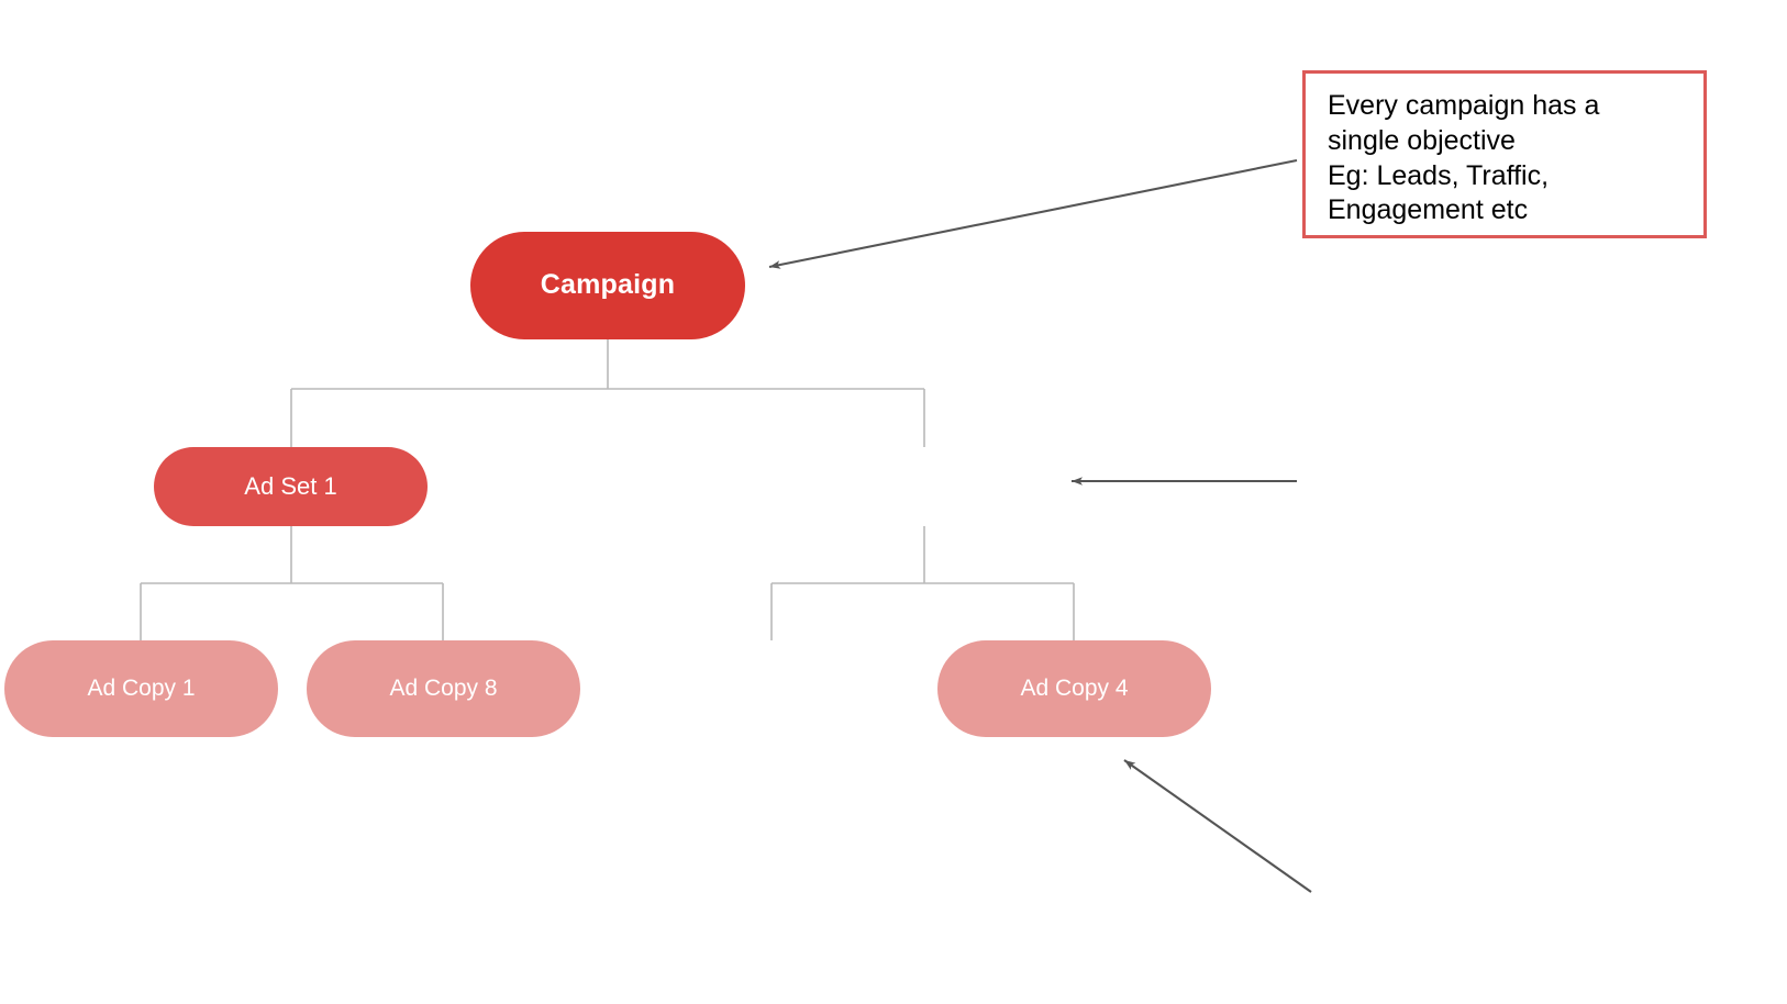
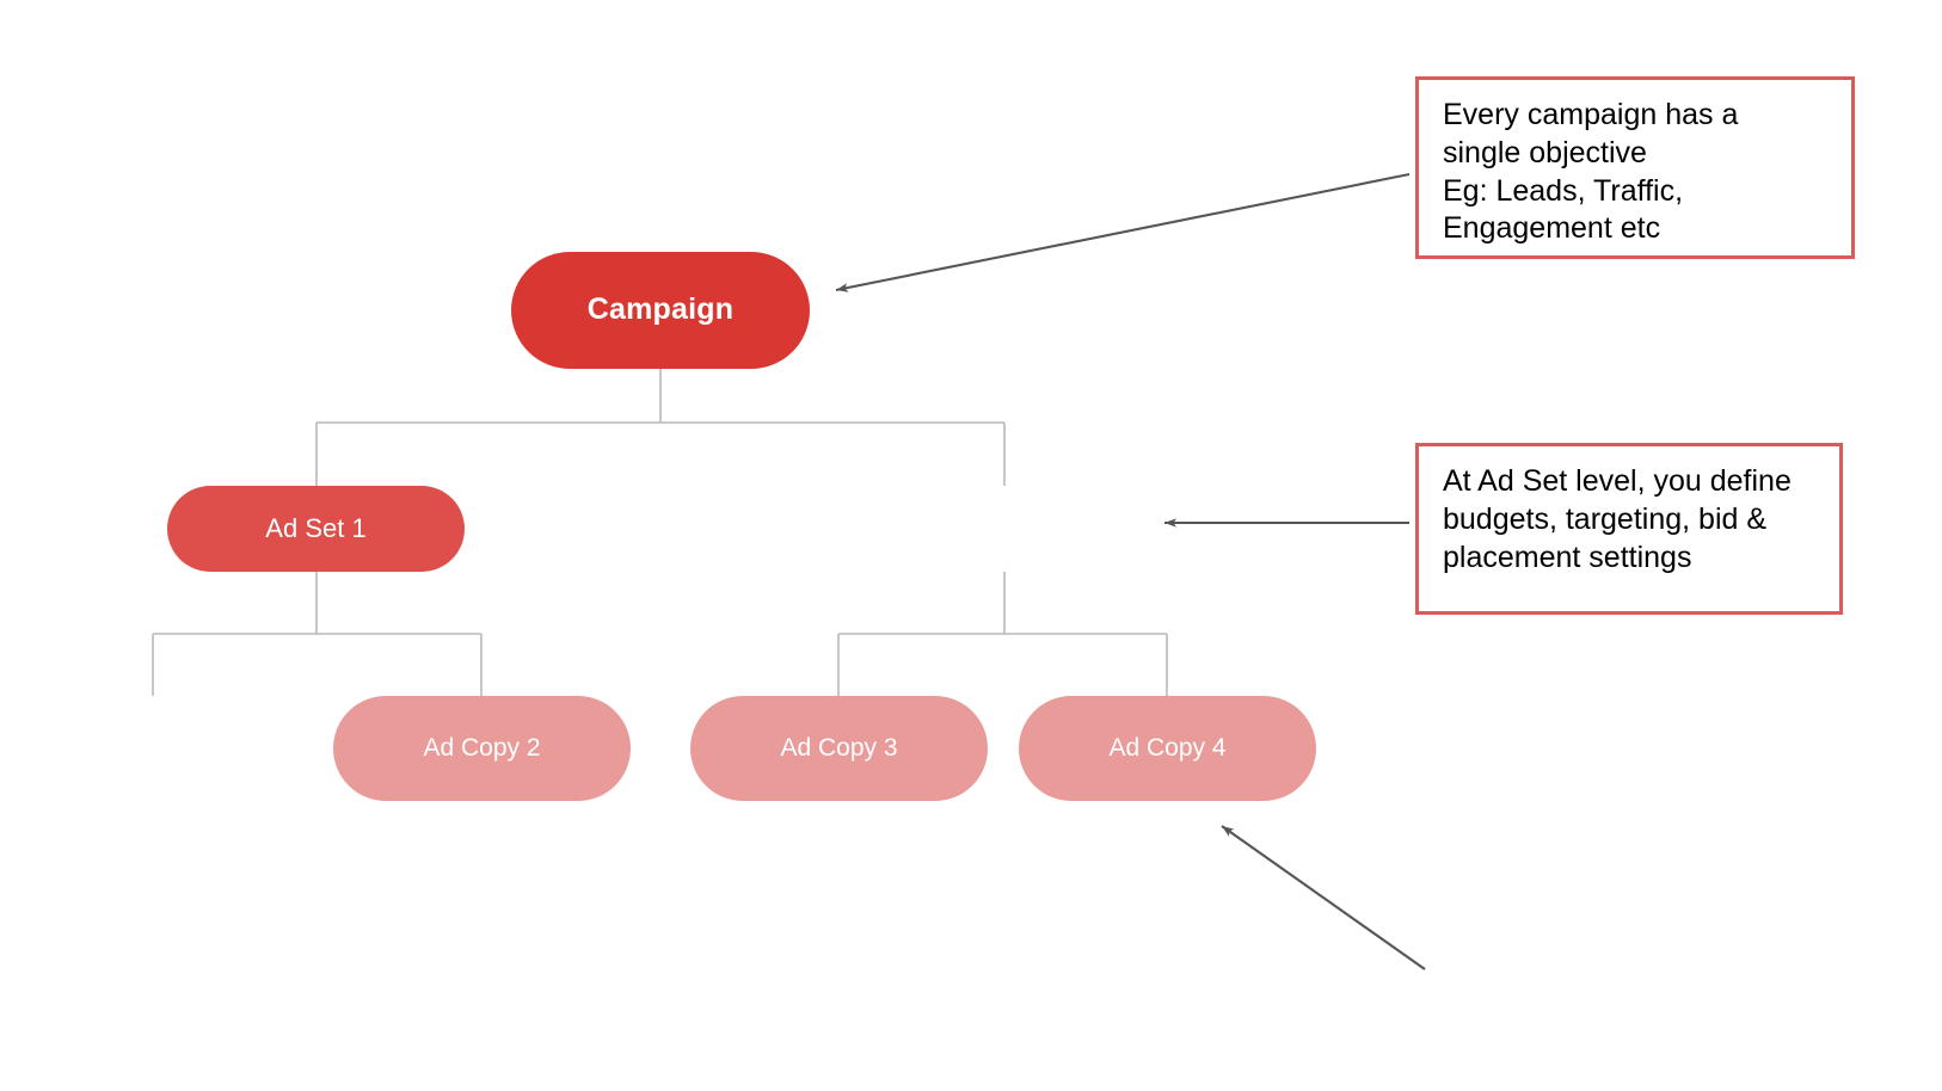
  Campaign
  Ad Set 1
- Ad Copy 1
- Ad Copy 8
+ Ad Copy 2
+ Ad Copy 3
  Ad Copy 4
  Every campaign has a
  single objective
  Eg: Leads, Traffic,
  Engagement etc
+ At Ad Set level, you define
+ budgets, targeting, bid &
+ placement settings
